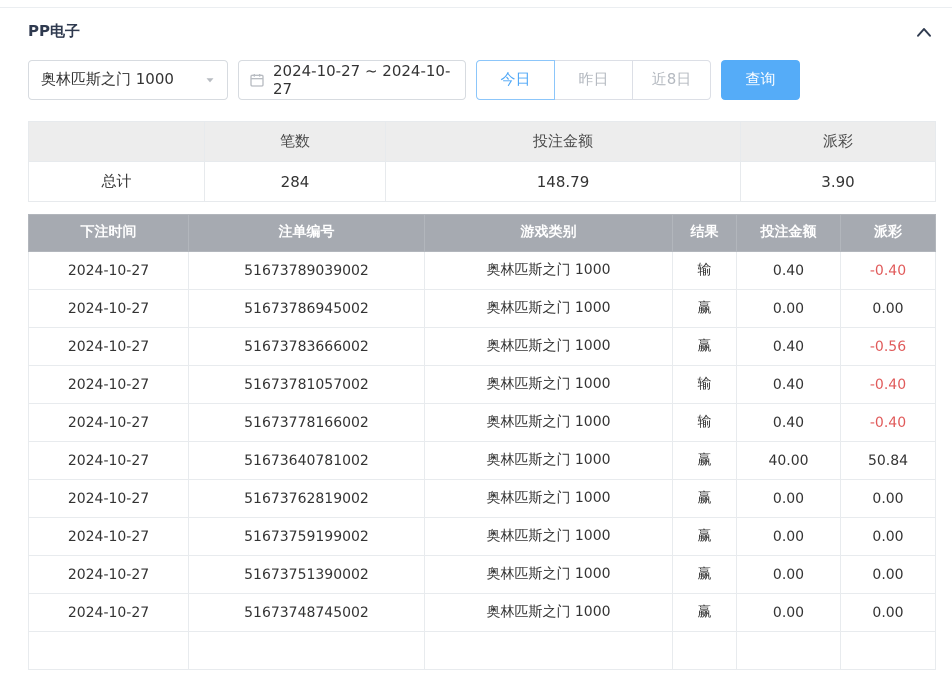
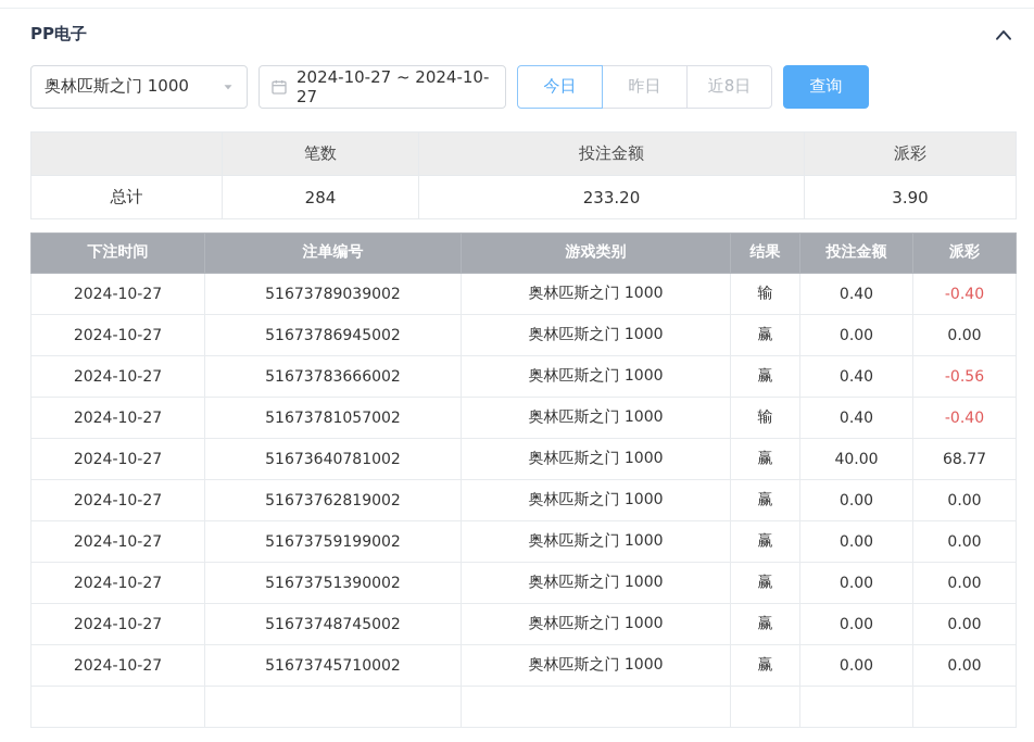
  PP电子
  奥林匹斯之门 1000
  2024-10-27 ~ 2024-10-27
  今日
  昨日
  近8日
  查询
  	笔数	投注金额	派彩
- 总计	284	148.79	3.90
+ 总计	284	233.20	3.90
  下注时间	注单编号	游戏类别	结果	投注金额	派彩
  2024-10-27	51673789039002	奥林匹斯之门 1000	输	0.40	-0.40
  2024-10-27	51673786945002	奥林匹斯之门 1000	赢	0.00	0.00
  2024-10-27	51673783666002	奥林匹斯之门 1000	赢	0.40	-0.56
  2024-10-27	51673781057002	奥林匹斯之门 1000	输	0.40	-0.40
- 2024-10-27	51673778166002	奥林匹斯之门 1000	输	0.40	-0.40
- 2024-10-27	51673640781002	奥林匹斯之门 1000	赢	40.00	50.84
+ 2024-10-27	51673640781002	奥林匹斯之门 1000	赢	40.00	68.77
  2024-10-27	51673762819002	奥林匹斯之门 1000	赢	0.00	0.00
  2024-10-27	51673759199002	奥林匹斯之门 1000	赢	0.00	0.00
  2024-10-27	51673751390002	奥林匹斯之门 1000	赢	0.00	0.00
  2024-10-27	51673748745002	奥林匹斯之门 1000	赢	0.00	0.00
+ 2024-10-27	51673745710002	奥林匹斯之门 1000	赢	0.00	0.00
